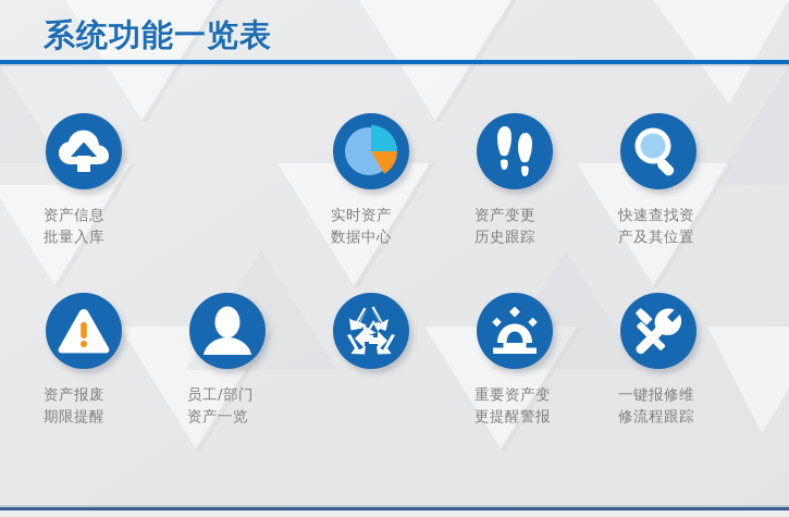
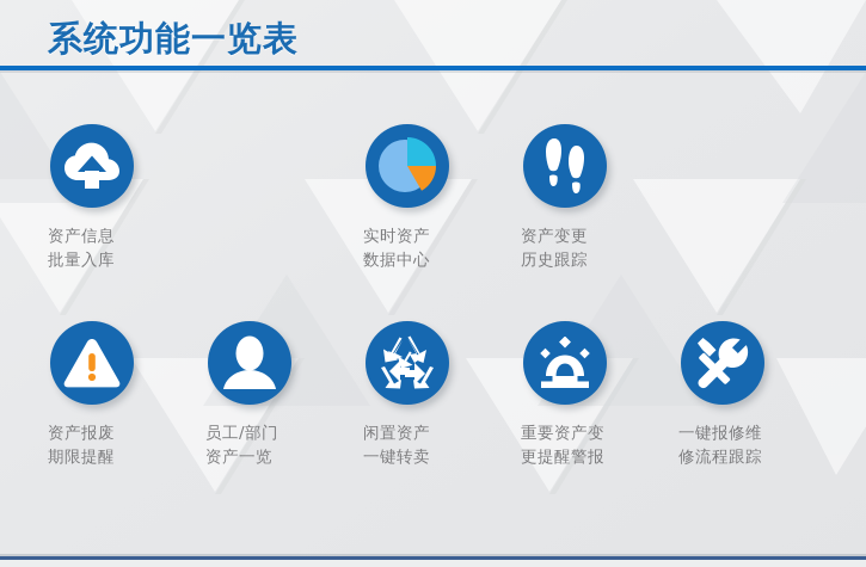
  系统功能一览表
  资产信息
  批量入库
  实时资产
  数据中心
  资产变更
  历史跟踪
- 快速查找资
- 产及其位置
  资产报废
  期限提醒
  员工/部门
  资产一览
+ 闲置资产
+ 一键转卖
  重要资产变
  更提醒警报
  一键报修维
  修流程跟踪
